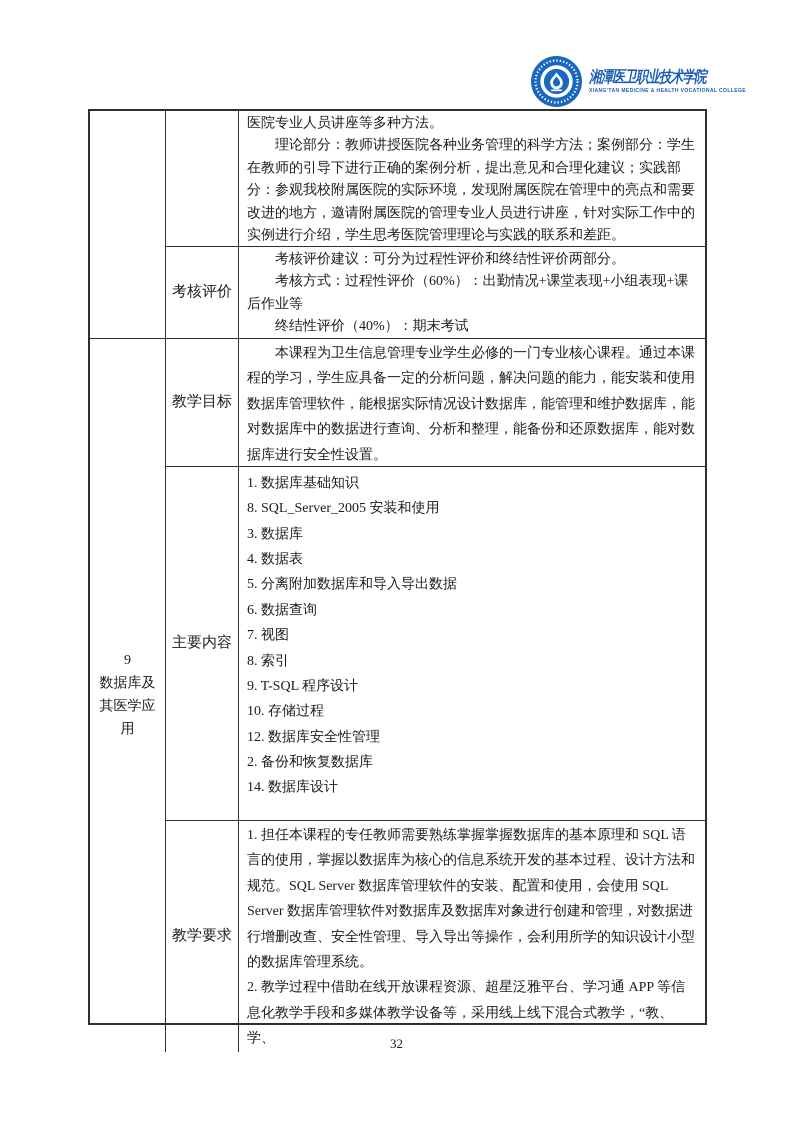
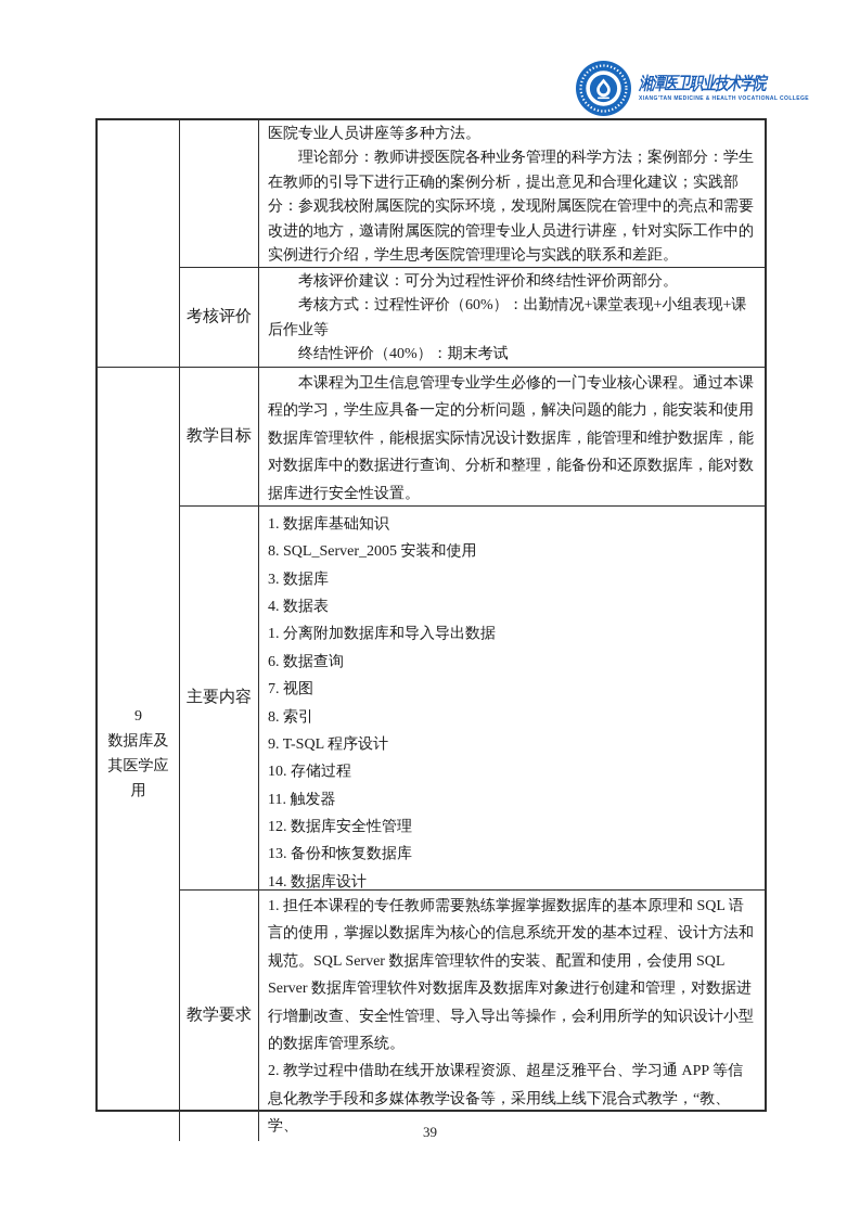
  湘潭医卫职业技术学院
  医院专业人员讲座等多种方法。
  理论部分：教师讲授医院各种业务管理的科学方法；案例部分：学生在教师的引导下进行正确的案例分析，提出意见和合理化建议；实践部分：参观我校附属医院的实际环境，发现附属医院在管理中的亮点和需要改进的地方，邀请附属医院的管理专业人员进行讲座，针对实际工作中的实例进行介绍，学生思考医院管理理论与实践的联系和差距。
  考核评价
  考核评价建议：可分为过程性评价和终结性评价两部分。
  考核方式：过程性评价（60%）：出勤情况+课堂表现+小组表现+课后作业等
  终结性评价（40%）：期末考试
  9
  数据库及其医学应用
  教学目标
  本课程为卫生信息管理专业学生必修的一门专业核心课程。通过本课程的学习，学生应具备一定的分析问题，解决问题的能力，能安装和使用数据库管理软件，能根据实际情况设计数据库，能管理和维护数据库，能对数据库中的数据进行查询、分析和整理，能备份和还原数据库，能对数据库进行安全性设置。
  主要内容
  1. 数据库基础知识
  8. SQL_Server_2005 安装和使用
  3. 数据库
  4. 数据表
- 5. 分离附加数据库和导入导出数据
+ 1. 分离附加数据库和导入导出数据
  6. 数据查询
  7. 视图
  8. 索引
  9. T-SQL 程序设计
  10. 存储过程
+ 11. 触发器
  12. 数据库安全性管理
- 2. 备份和恢复数据库
+ 13. 备份和恢复数据库
  14. 数据库设计
  教学要求
  1. 担任本课程的专任教师需要熟练掌握掌握数据库的基本原理和 SQL 语言的使用，掌握以数据库为核心的信息系统开发的基本过程、设计方法和规范。SQL Server 数据库管理软件的安装、配置和使用，会使用 SQL Server 数据库管理软件对数据库及数据库对象进行创建和管理，对数据进行增删改查、安全性管理、导入导出等操作，会利用所学的知识设计小型的数据库管理系统。
  2. 教学过程中借助在线开放课程资源、超星泛雅平台、学习通 APP 等信息化教学手段和多媒体教学设备等，采用线上线下混合式教学，“教、学、
- 32
+ 39
